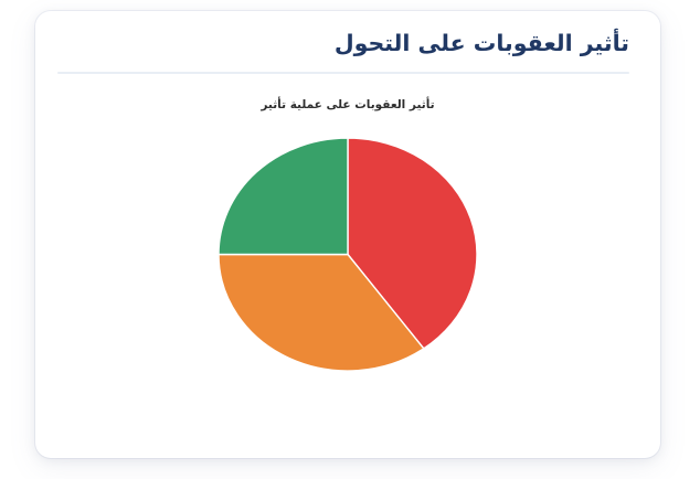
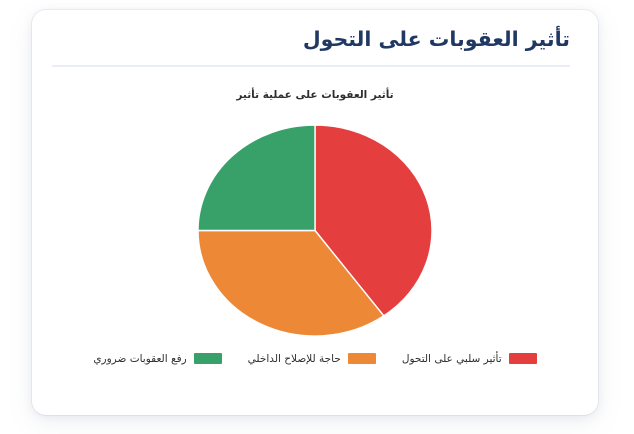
  تأثير العقوبات على التحول
  تأثير العقوبات على عملية تأثير
+ تأثير سلبي على التحول
+ حاجة للإصلاح الداخلي
+ رفع العقوبات ضروري
